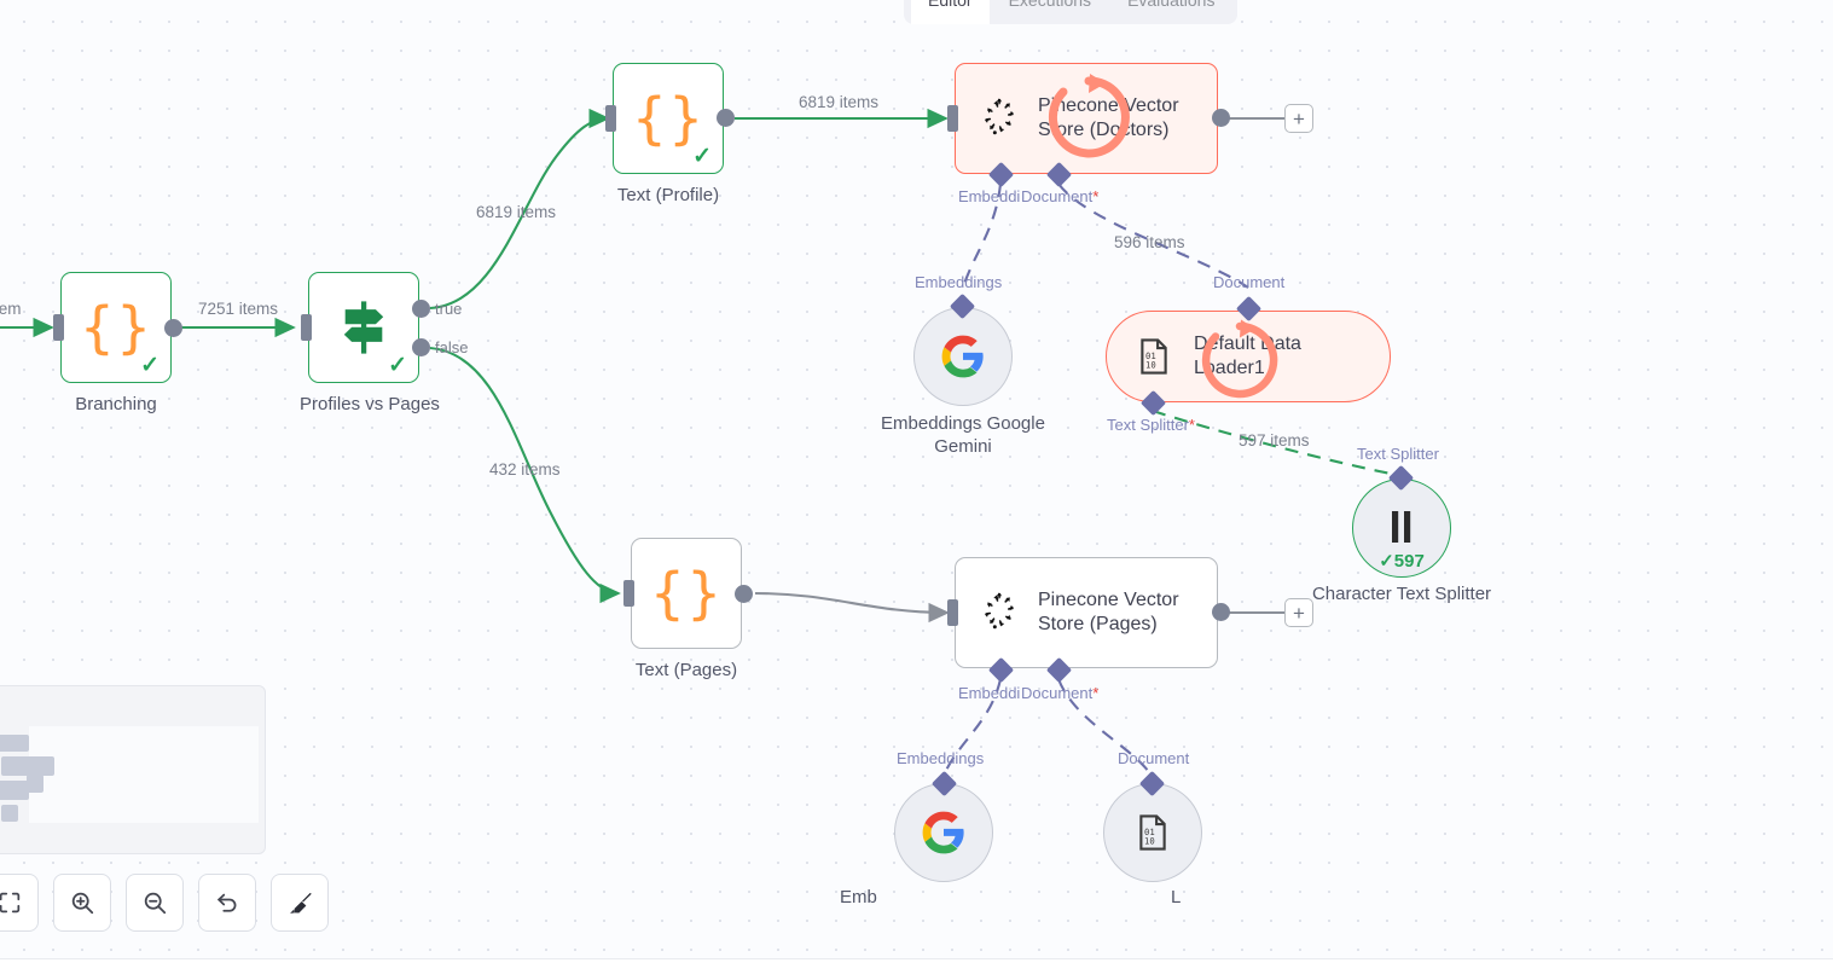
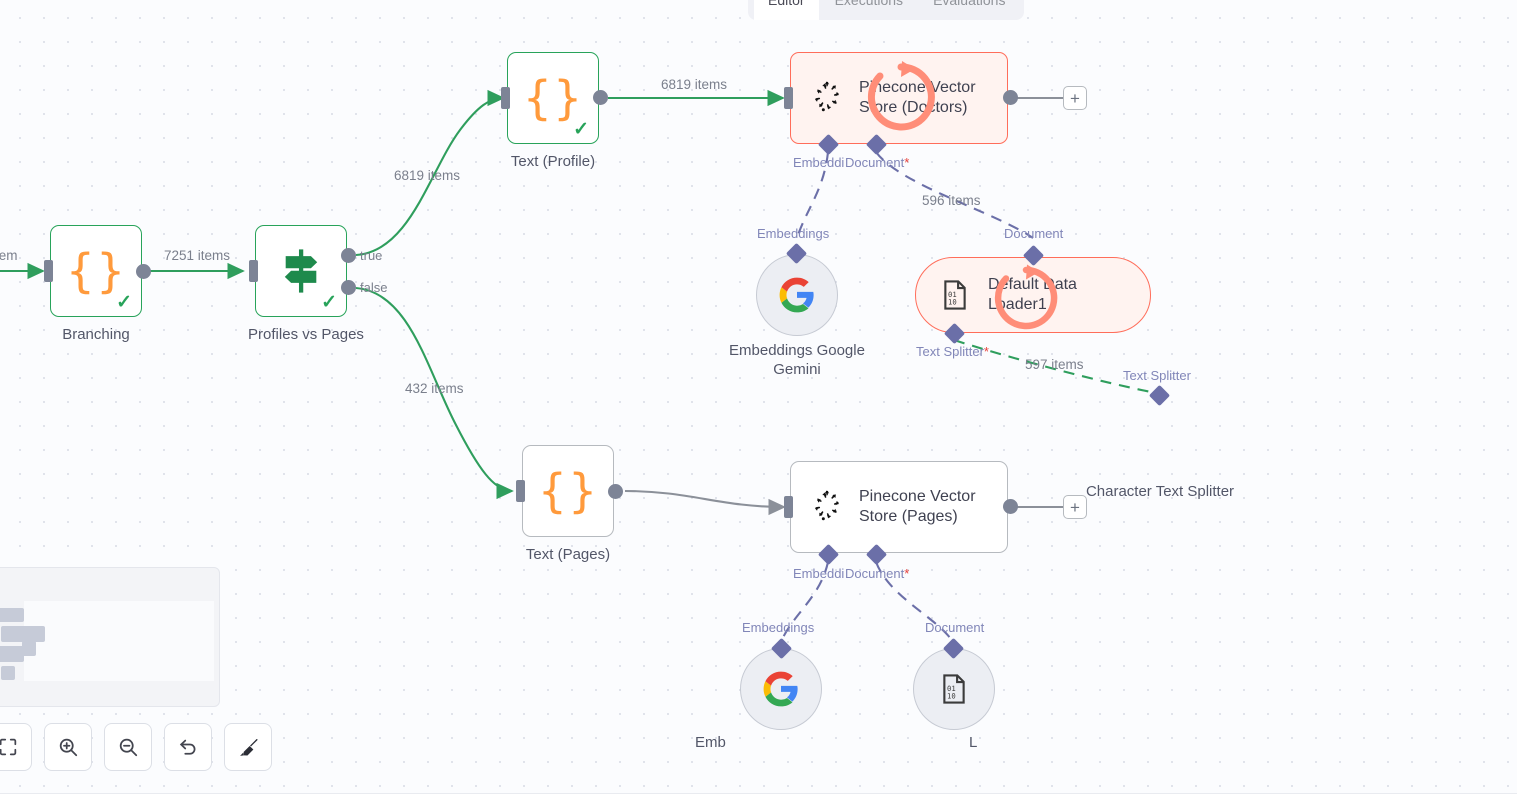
  7251 items
  6819 items
  432 items
  6819 items
  596 items
  597 items
  {}
  ✓
  Branching
  ✓
  true
  false
  Profiles vs Pages
  {}
  ✓
  Text (Profile)
  {}
  Text (Pages)
  Pnecone Vector Sore (Dotors)
  +
  Embeddi
  Document*
  Embeddings
  Embeddings Google Gemini
  Document
  01
  10
  Dfaultata Lader1
  Text Splitter*
  Text Splitter
- ✓597
  Character Text Splitter
  Pinecone Vector Store (Pages)
  +
  Embeddi
  Document*
  Embeddings
  Emb
  Document
  01
  10
  L
  Editor
  Executions
  Evaluations
